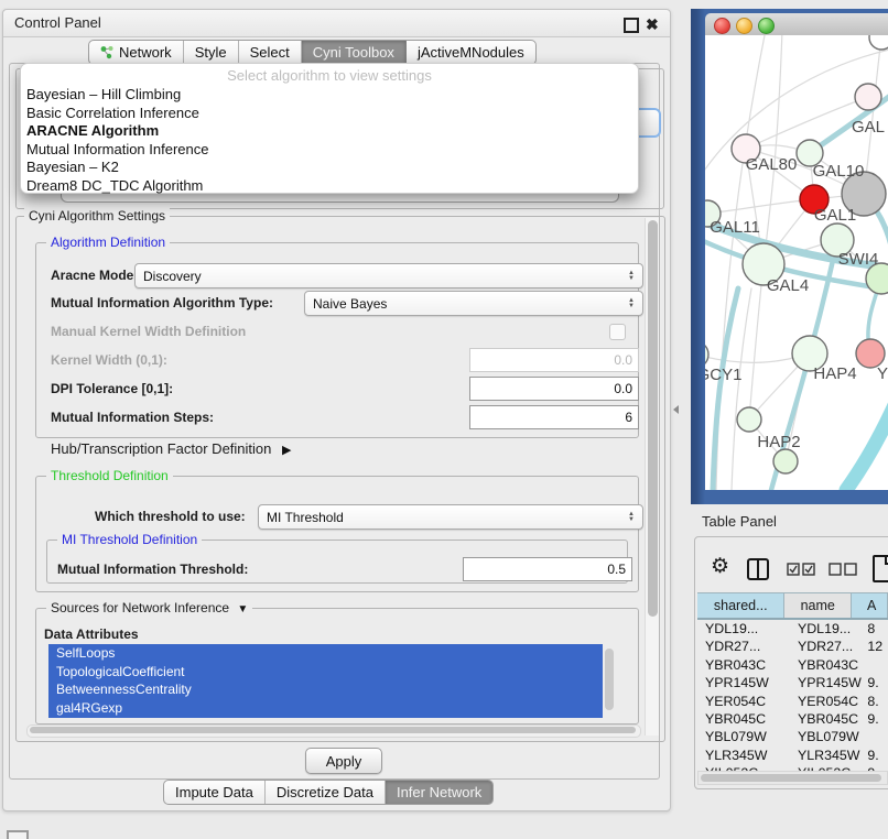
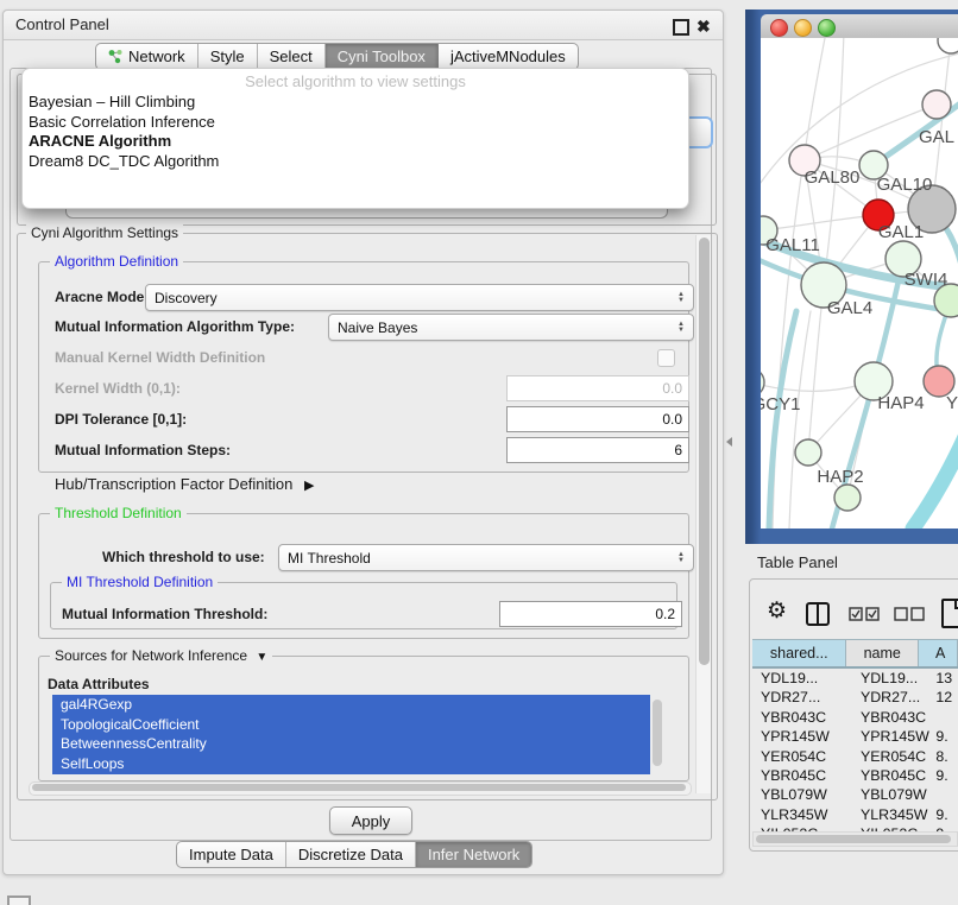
  Control Panel
  ✖
  Network
  Style
  Select
  Cyni Toolbox
  jActiveMNodules
  Select algorithm to view settings
  Bayesian – Hill Climbing
  Basic Correlation Inference
  ARACNE Algorithm
- Mutual Information Inference
- Bayesian – K2
  Dream8 DC_TDC Algorithm
  Cyni Algorithm Settings
  Algorithm Definition
  Aracne Mode
  Discovery
  Mutual Information Algorithm Type:
  Naive Bayes
  Manual Kernel Width Definition
  Kernel Width (0,1):
  0.0
  DPI Tolerance [0,1]:
  0.0
  Mutual Information Steps:
  6
  Hub/Transcription Factor Definition ▶
  Threshold Definition
  Which threshold to use:
  MI Threshold
  MI Threshold Definition
  Mutual Information Threshold:
- 0.5
+ 0.2
  Sources for Network Inference ▼
  Data Attributes
- SelfLoops
+ gal4RGexp
  TopologicalCoefficient
  BetweennessCentrality
- gal4RGexp
+ SelfLoops
  Apply
  Impute Data
  Discretize Data
  Infer Network
  GAL
  GAL80
  GAL10
  GAL1
  GAL11
  SWI4
  GAL4
  CY1
  HAP4
  Y
  HAP2
  Table Panel
  ⚙
  shared...
  name
  A
  YDL19...
  YDL19...
- 8
+ 13
  YDR27...
  YDR27...
  12
  YBR043C
  YBR043C
  YPR145W
  YPR145W
  9.
  YER054C
  YER054C
  8.
  YBR045C
  YBR045C
  9.
  YBL079W
  YBL079W
  YLR345W
  YLR345W
  9.
